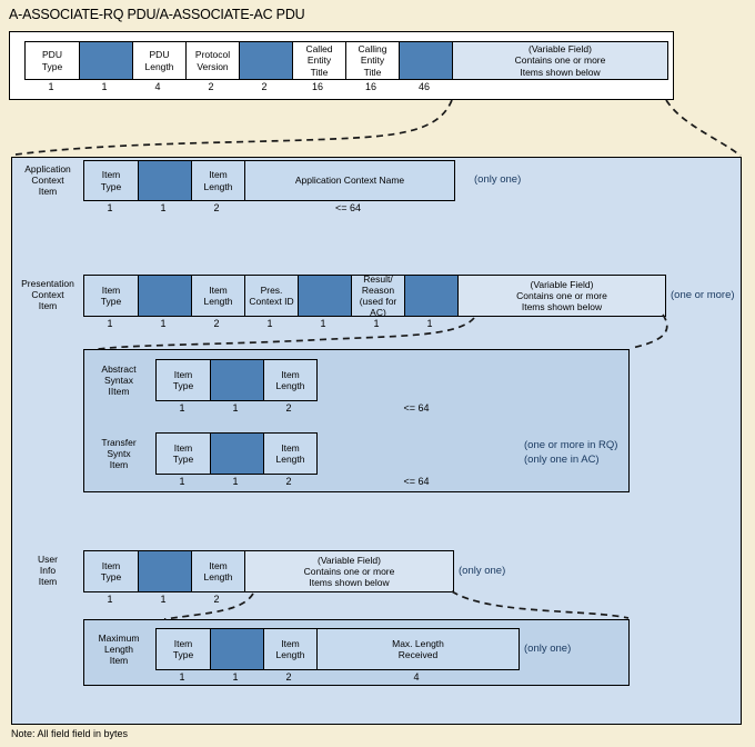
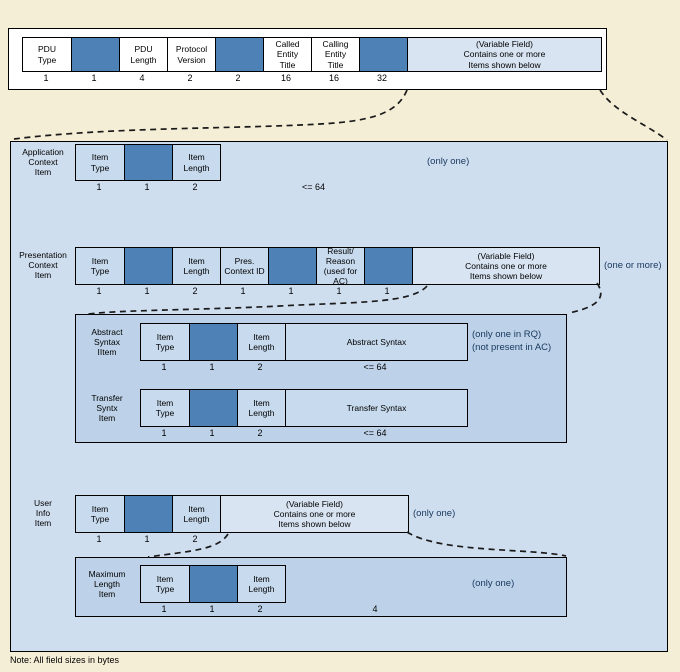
- A-ASSOCIATE-RQ PDU/A-ASSOCIATE-AC PDU
  PDU
  Type
  PDU
  Length
  Protocol
  Version
  Called
  Entity
  Title
  Calling
  Entity
  Title
  (Variable Field)
  Contains one or more
  Items shown below
  1
  1
  4
  2
  2
  16
  16
- 46
+ 32
  Application
  Context
  Item
  Item
  Type
  Item
  Length
- Application Context Name
  1
  1
  2
  <= 64
  (only one)
  Presentation
  Context
  Item
  Item
  Type
  Item
  Length
  Pres.
  Context ID
  Result/
  Reason
  (used for AC)
  (Variable Field)
  Contains one or more
  Items shown below
  1
  1
  2
  1
  1
  1
  1
  (one or more)
  Abstract
  Syntax
  IItem
  Item
  Type
  Item
  Length
+ Abstract Syntax
  1
  1
  2
  <= 64
+ (only one in RQ)
+ (not present in AC)
  Transfer
  Syntx
  Item
  Item
  Type
  Item
  Length
+ Transfer Syntax
  1
  1
  2
  <= 64
- (one or more in RQ)
- (only one in AC)
  User
  Info
  Item
  Item
  Type
  Item
  Length
  (Variable Field)
  Contains one or more
  Items shown below
  1
  1
  2
  (only one)
  Maximum
  Length
  Item
  Item
  Type
  Item
  Length
- Max. Length
- Received
  1
  1
  2
  4
  (only one)
- Note: All field field in bytes
+ Note: All field sizes in bytes
